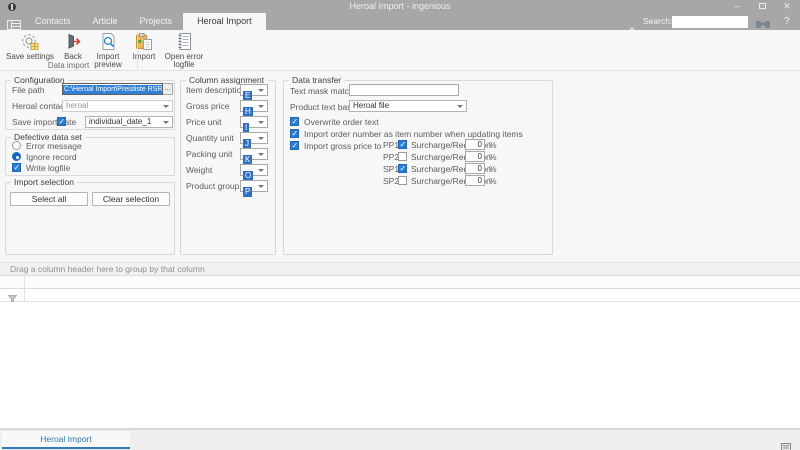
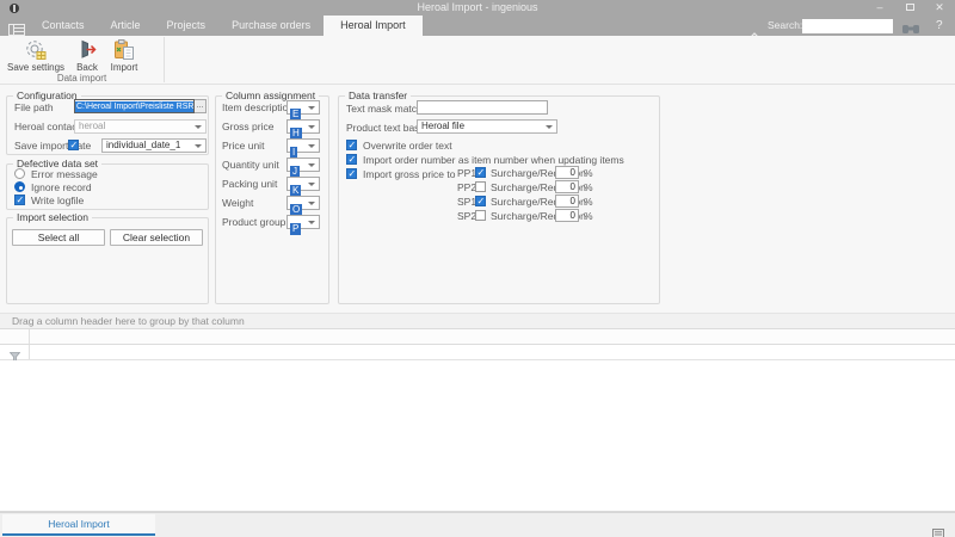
  Heroal Import - ingenious
  –
  ✕
  Contacts
  Article
  Projects
+ Purchase orders
  Heroal Import
  Search
  ?
  Save settings
  Back
- Import preview
  Import
- Open error logfile
  Data import
  Configuration
  File path
  Heroal conta
  heroal
  Save imporate
  individual_date_1
  Defective data set
  Error message
  Ignore record
  Write logfile
  Import selection
  Select all
  Clear selection
  Column assignment
  Item descriptio
  E
  Gross price
  H
  Price unit
  I
  Quantity unit
  J
  Packing unit
  K
  Weight
  O
  Product group
  P
  Data transfer
  Text mask matc
  Product text ba
  Heroal file
  Overwrite order text
  Import order number as item number when updating items
  Import gross price to
  PP1
  0
  %
  PP2
  0
  %
  SP1
  0
  %
  SP2
  0
  %
  Drag a column header here to group by that column
  Heroal Import
